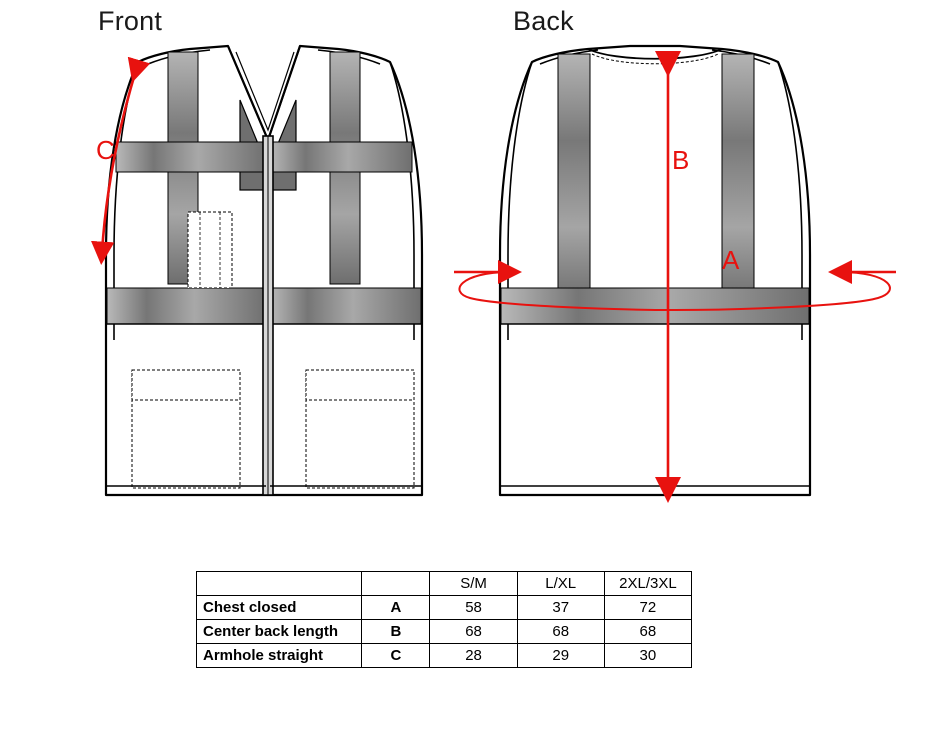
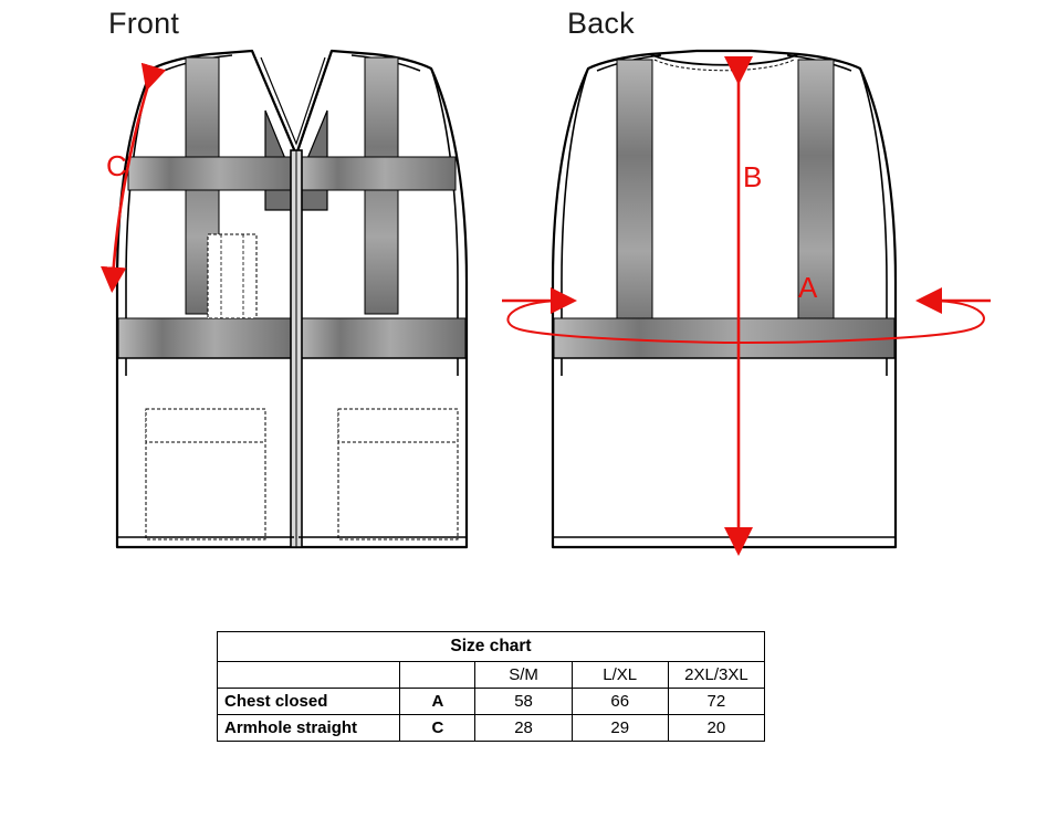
  Front
  Back
  C
  B
  A
+ Size chart
  		S/M	L/XL	2XL/3XL
- Chest closed	A	58	37	72
+ Chest closed	A	58	66	72
- Center back length	B	68	68	68
- Armhole straight	C	28	29	30
+ Armhole straight	C	28	29	20
